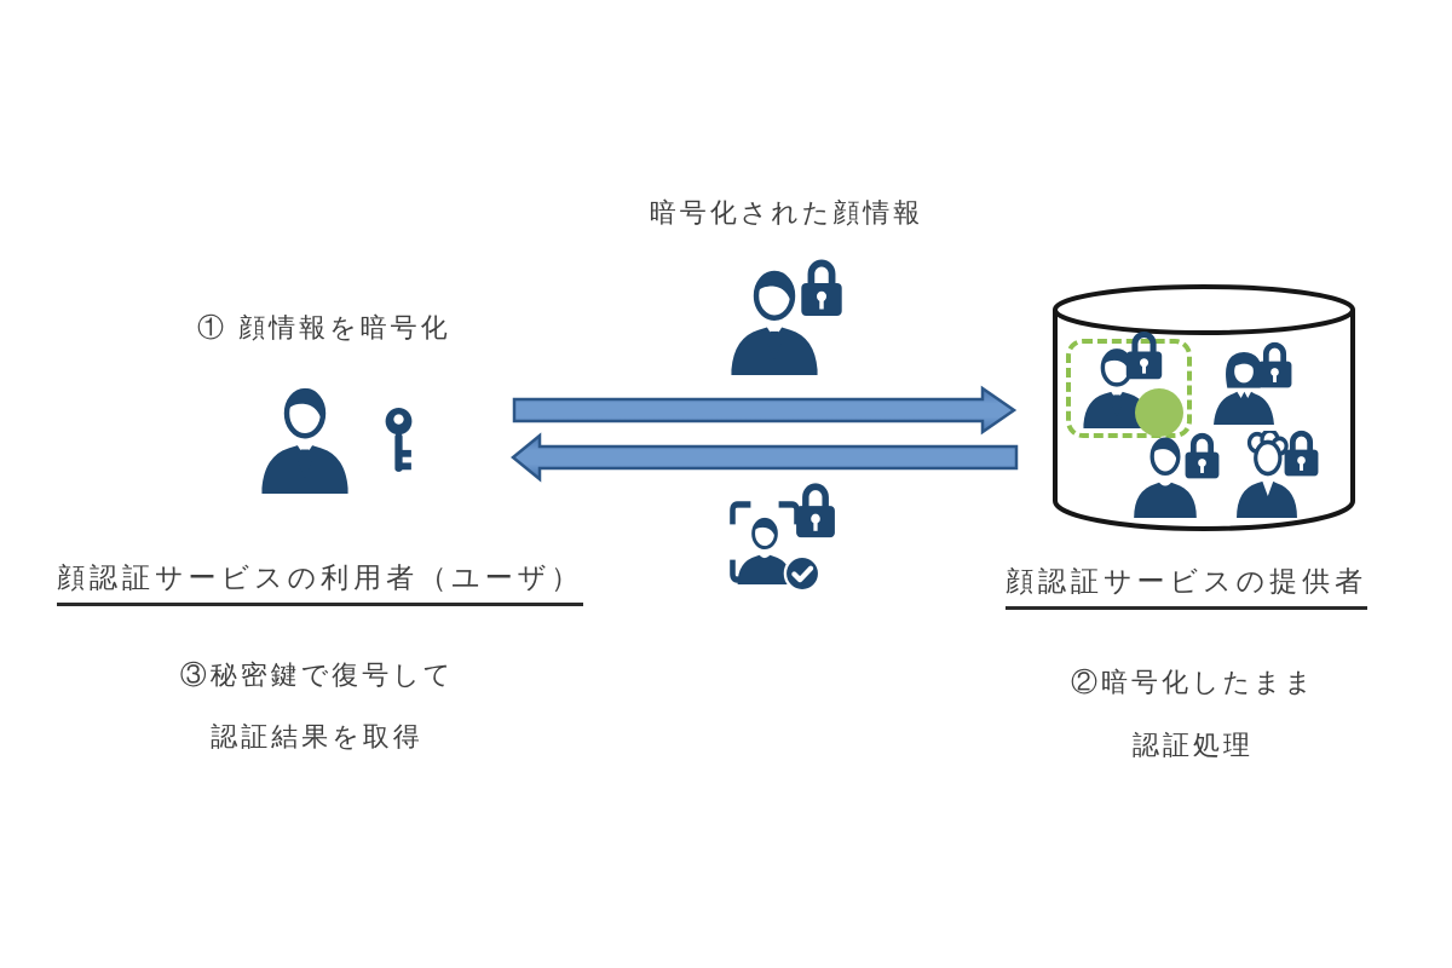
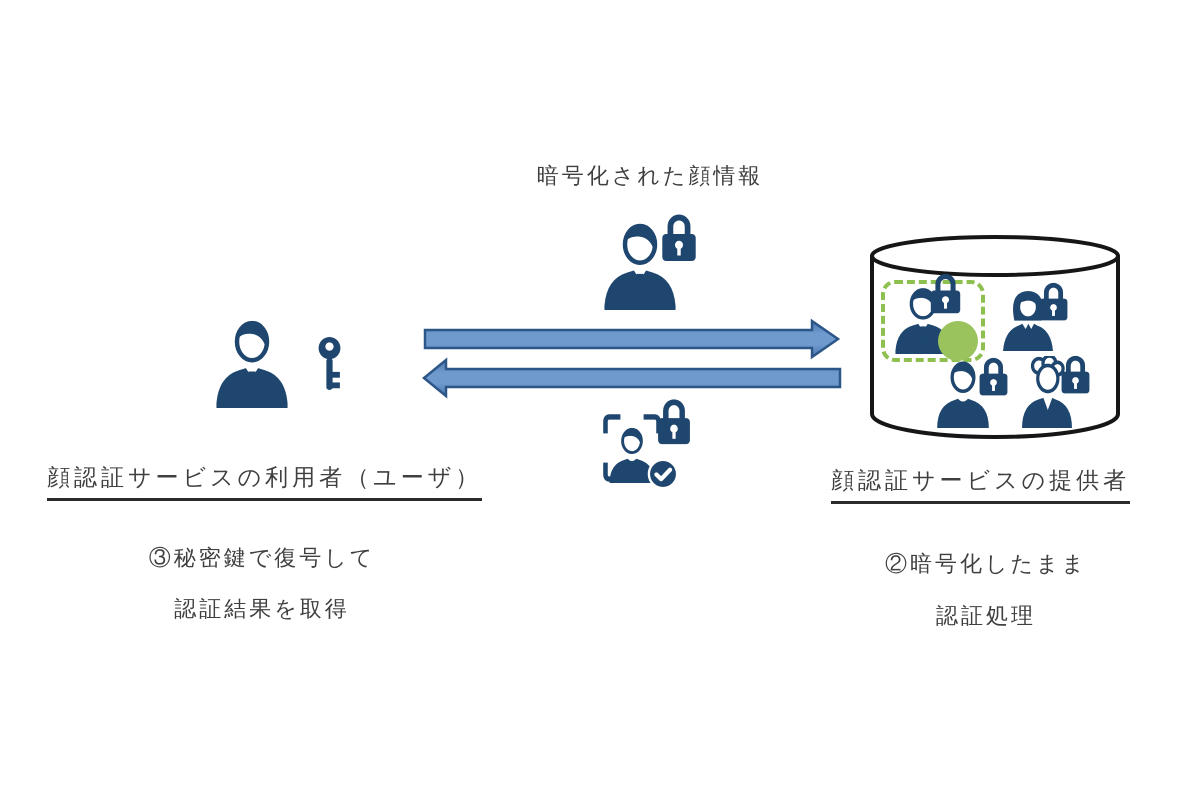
  暗号化された顔情報
- ① 顔情報を暗号化
  顔認証サービスの利用者（ユーザ）
  顔認証サービスの提供者
  ③秘密鍵で復号して
  認証結果を取得
  ②暗号化したまま
  認証処理
